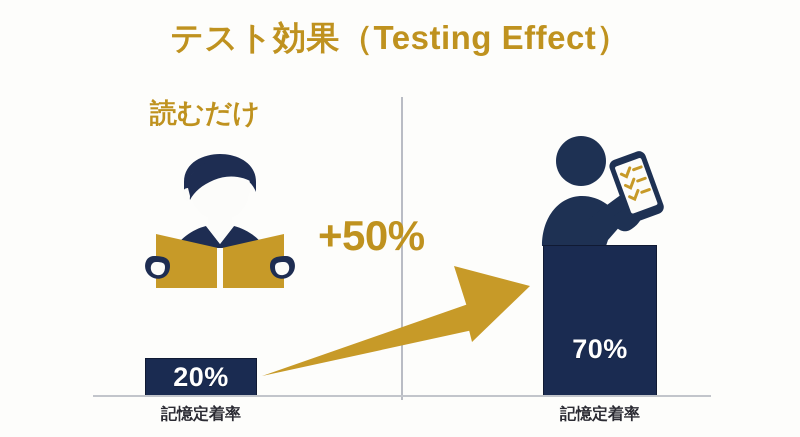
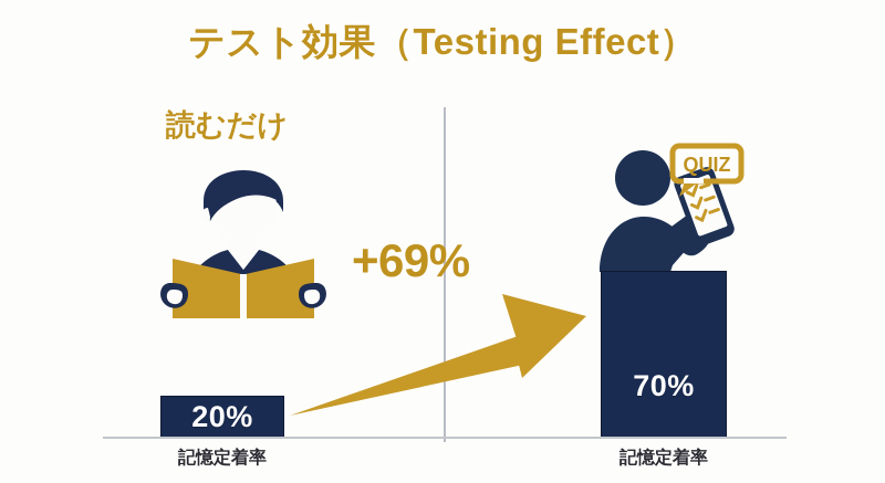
  テスト効果（Testing Effect）
  読むだけ
  20%
  記憶定着率
- +50%
+ +69%
+ QUIZ
  70%
  記憶定着率
